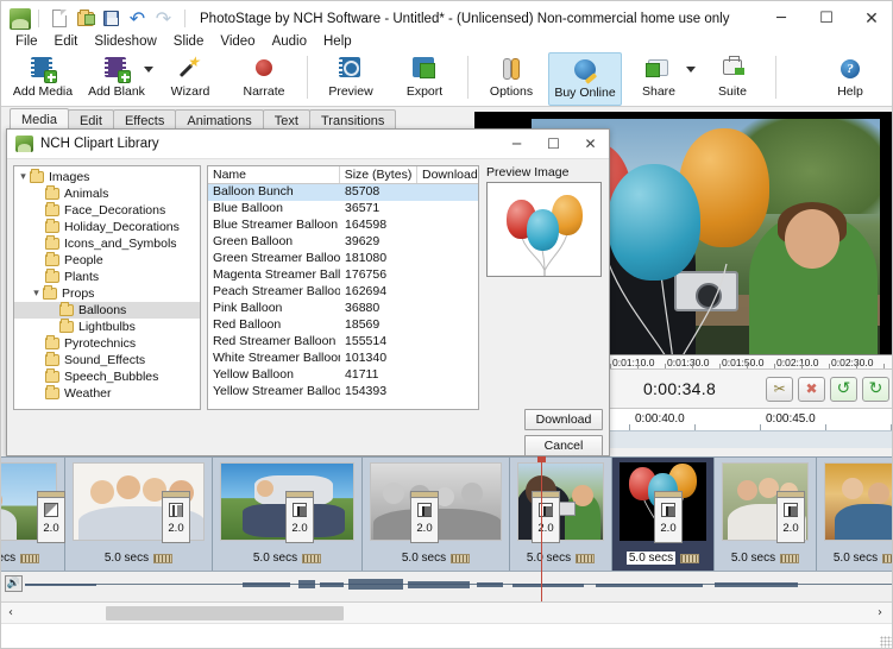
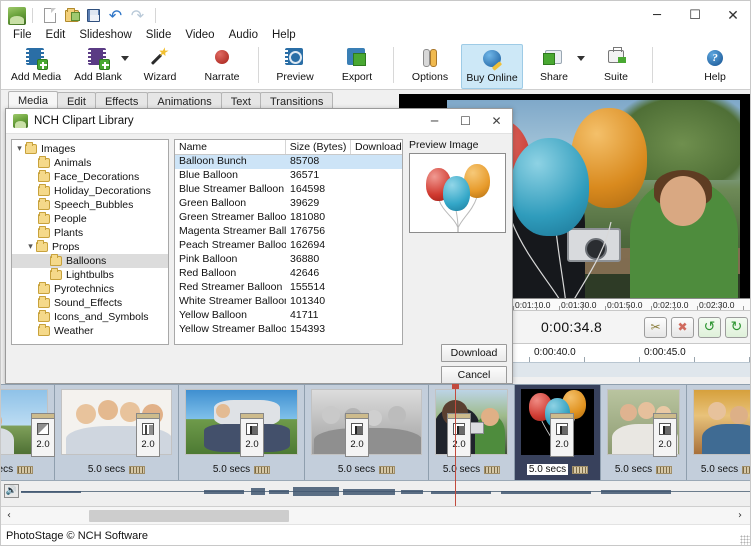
  ↶
  ↷
- PhotoStage by NCH Software - Untitled* - (Unlicensed) Non-commercial home use only
  ─
  ☐
  ✕
  File
  Edit
  Slideshow
  Slide
  Video
  Audio
  Help
  Add Media
  Add Blank
  Wizard
  Narrate
  Preview
  Export
  Options
  Buy Online
  Share
  Suite
  ?
  Help
  Media
  Edit
  Effects
  Animations
  Text
  Transitions
  0:01:10.0
  0:01:30.0
  0:01:50.0
  0:02:10.0
  0:02:30.0
  0:00:34.8
  ✂
  ✖
  ↺
  ↻
  0:00:40.0
  0:00:45.0
  NCH Clipart Library
  ─
  ☐
  ✕
  ▾
  Images
  Animals
  Face_Decorations
  Holiday_Decorations
- Icons_and_Symbols
+ Speech_Bubbles
  People
  Plants
  ▾
  Props
  Balloons
  Lightbulbs
  Pyrotechnics
  Sound_Effects
- Speech_Bubbles
+ Icons_and_Symbols
  Weather
  Name
  Size (Bytes)
  Download
  Balloon Bunch
  85708
  Blue Balloon
  36571
  Blue Streamer Balloon
  164598
  Green Balloon
  39629
  Green Streamer Balloo
  181080
  Magenta Streamer Ball
  176756
  Peach Streamer Balloo
  162694
  Pink Balloon
  36880
  Red Balloon
- 18569
+ 42646
  Red Streamer Balloon
  155514
  White Streamer Balloo
  101340
  Yellow Balloon
  41711
  Yellow Streamer Balloo
  154393
  Preview Image
  Download
  Cancel
  5.0 secs
  5.0 secs
  5.0 secs
  5.0 secs
  5.0 secs
  5.0 secs
  5.0 secs
  2.0
  2.0
  2.0
  2.0
  2.0
  2.0
  🔊
  ‹
  ›
+ PhotoStage © NCH Software
